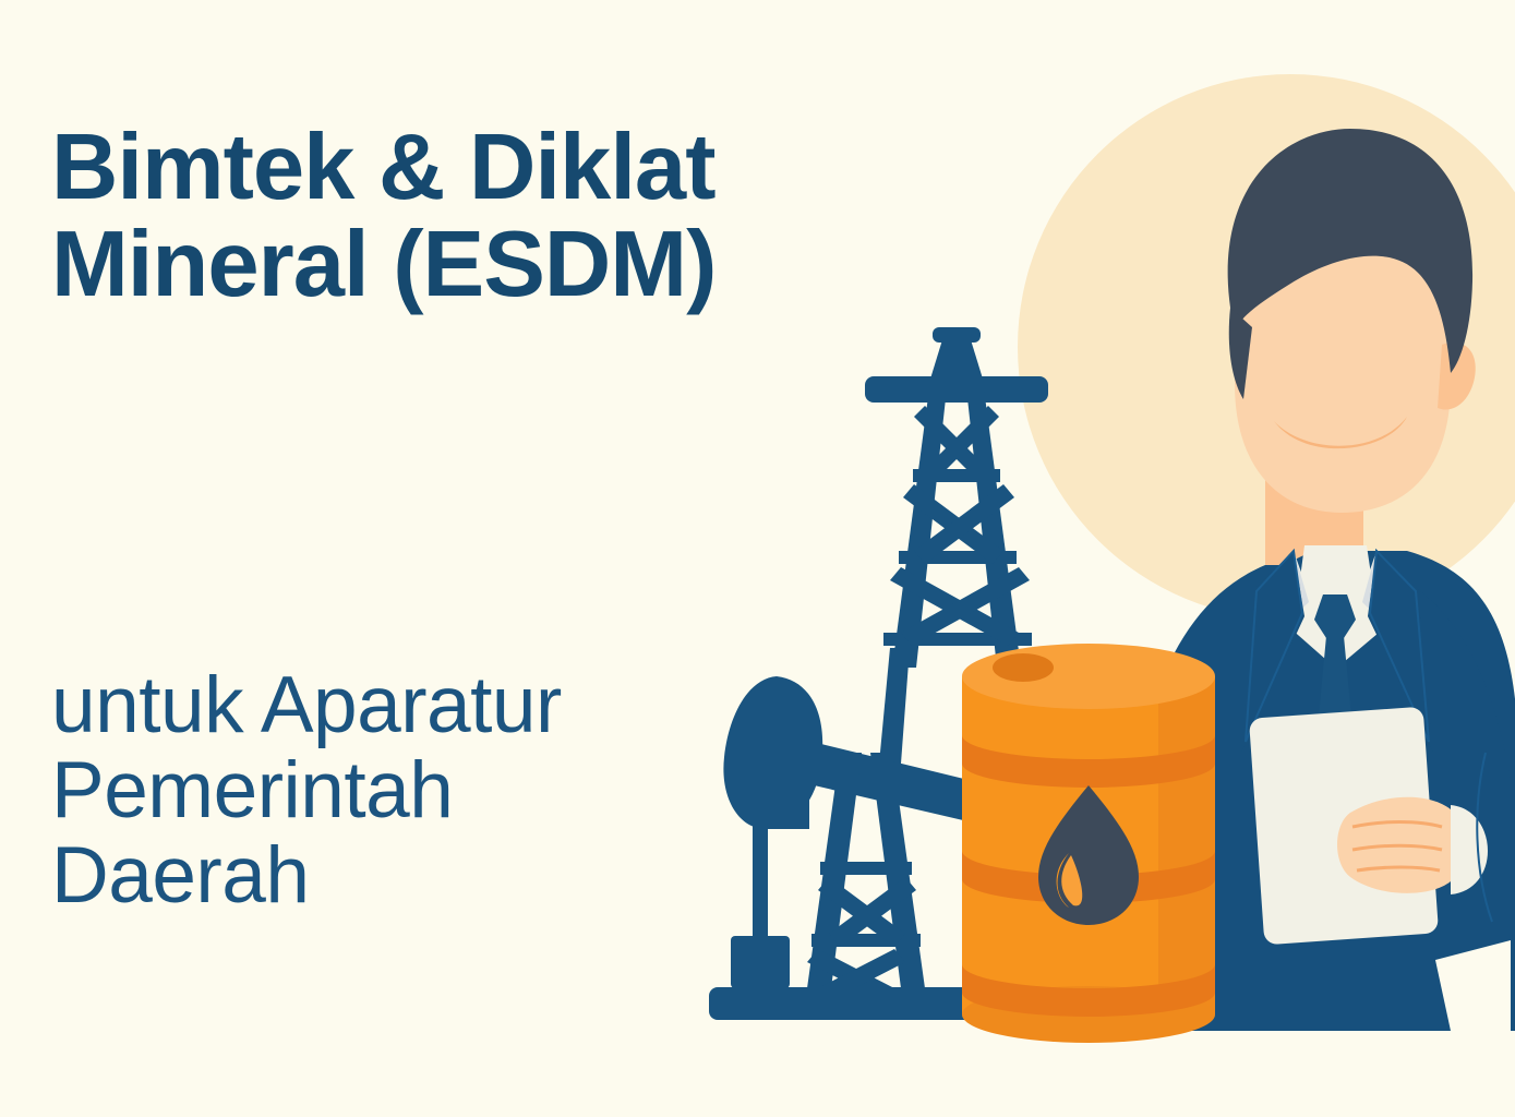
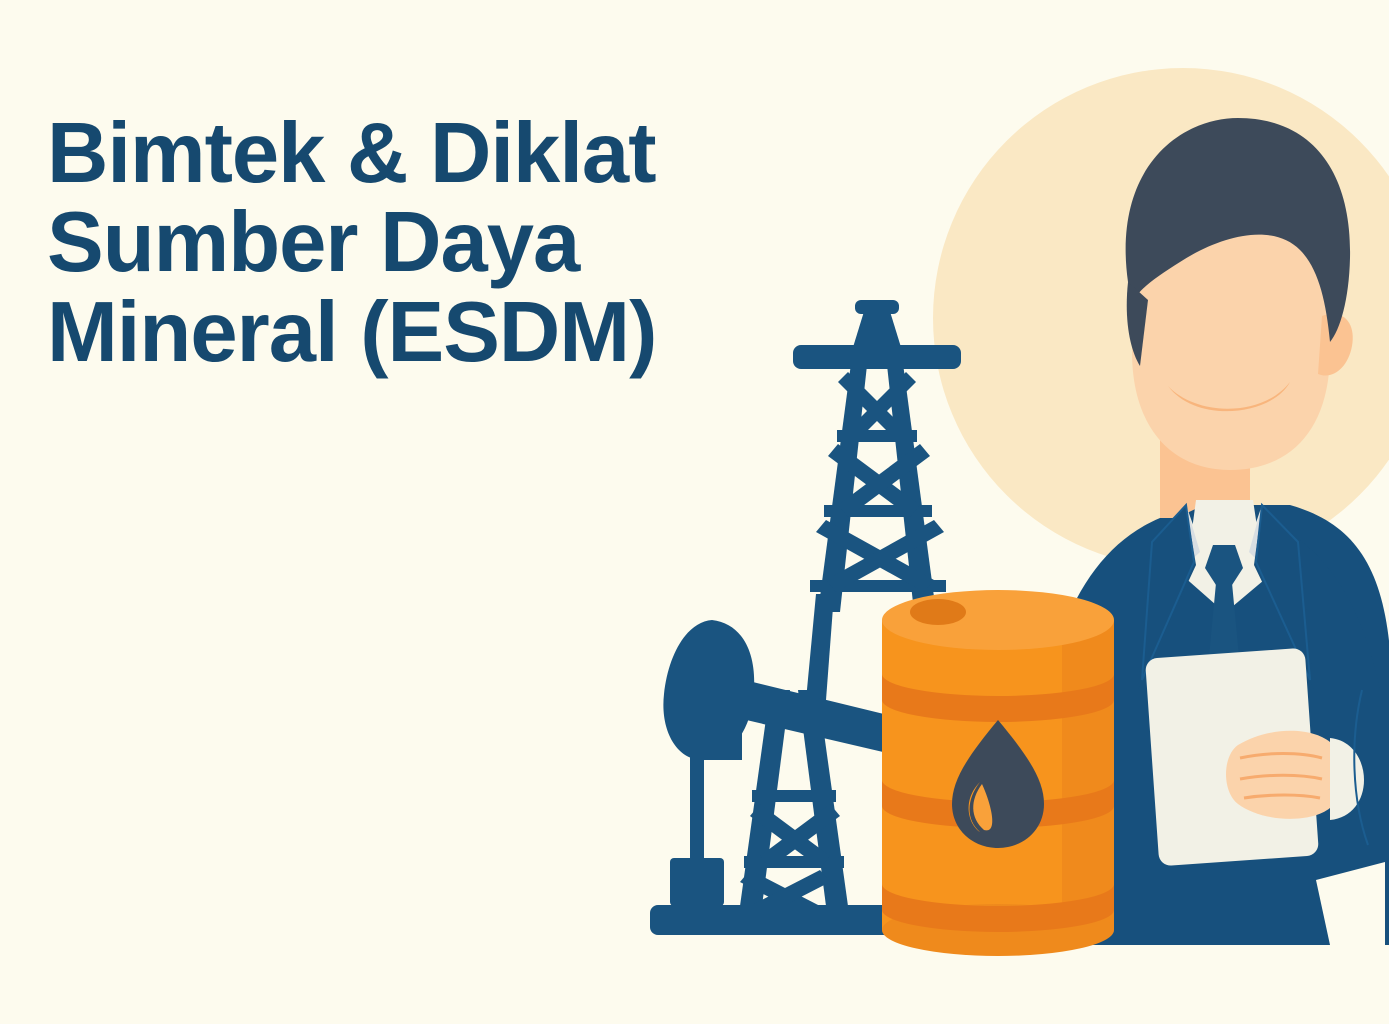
  Bimtek & Diklat
+ Sumber Daya
  Mineral (ESDM)
- untuk Aparatur
- Pemerintah
- Daerah
